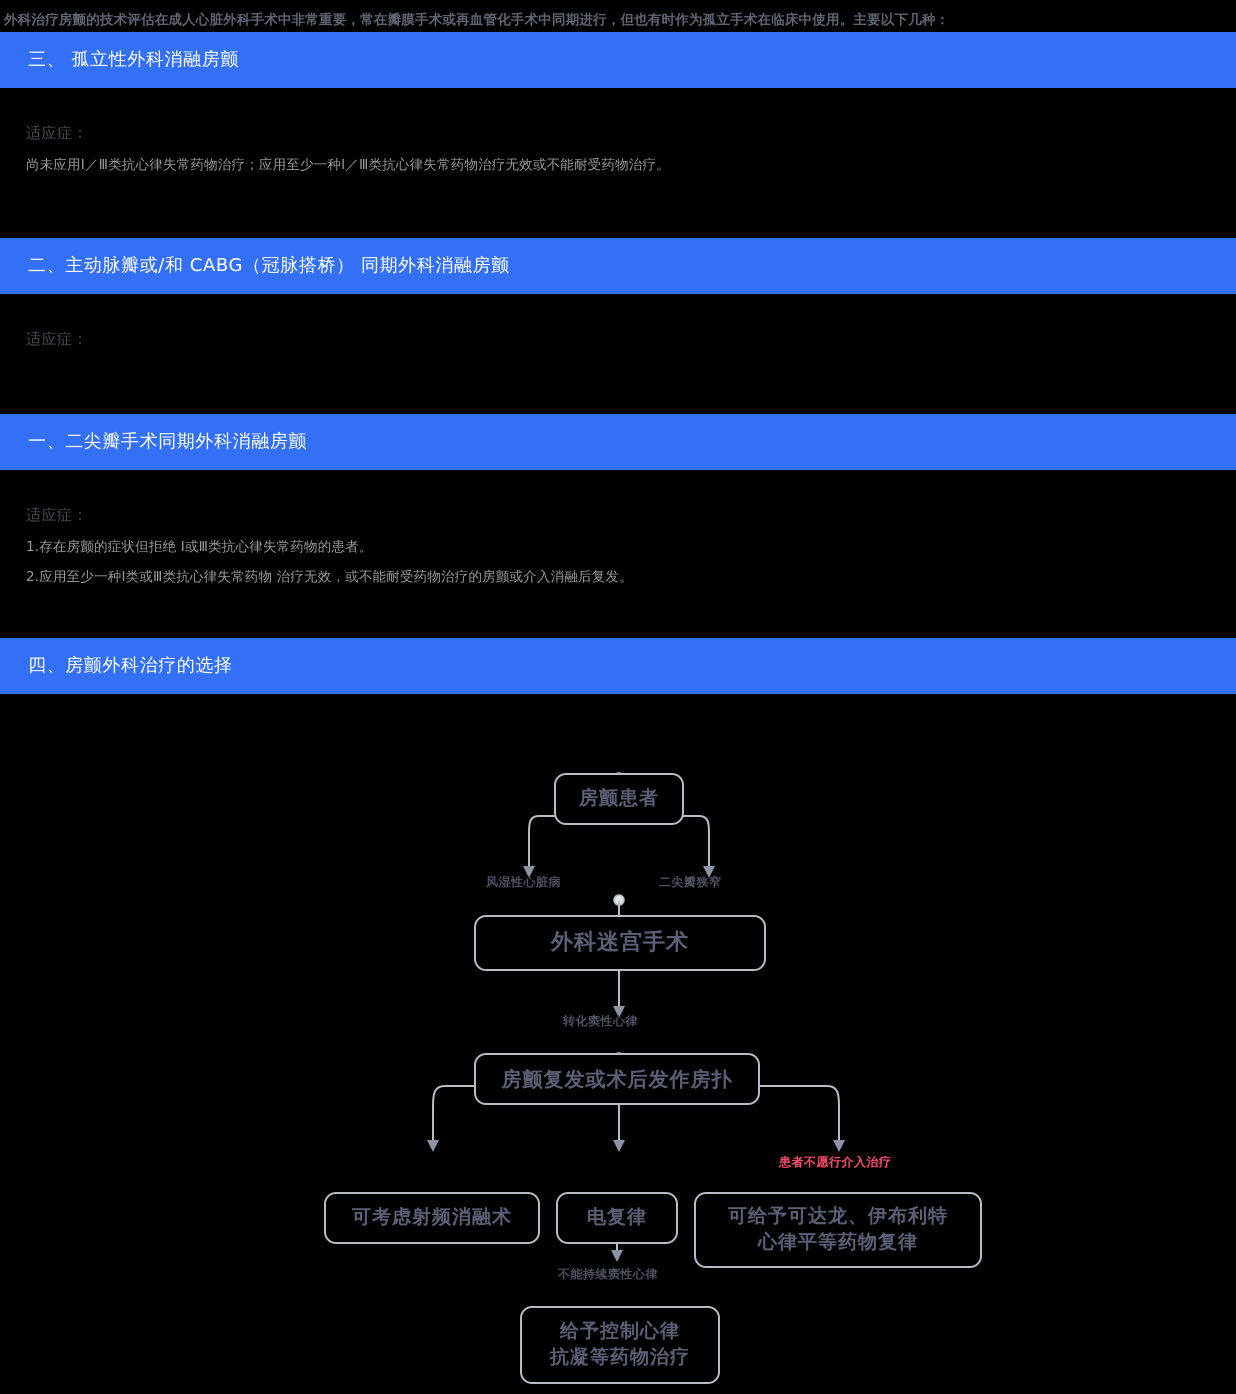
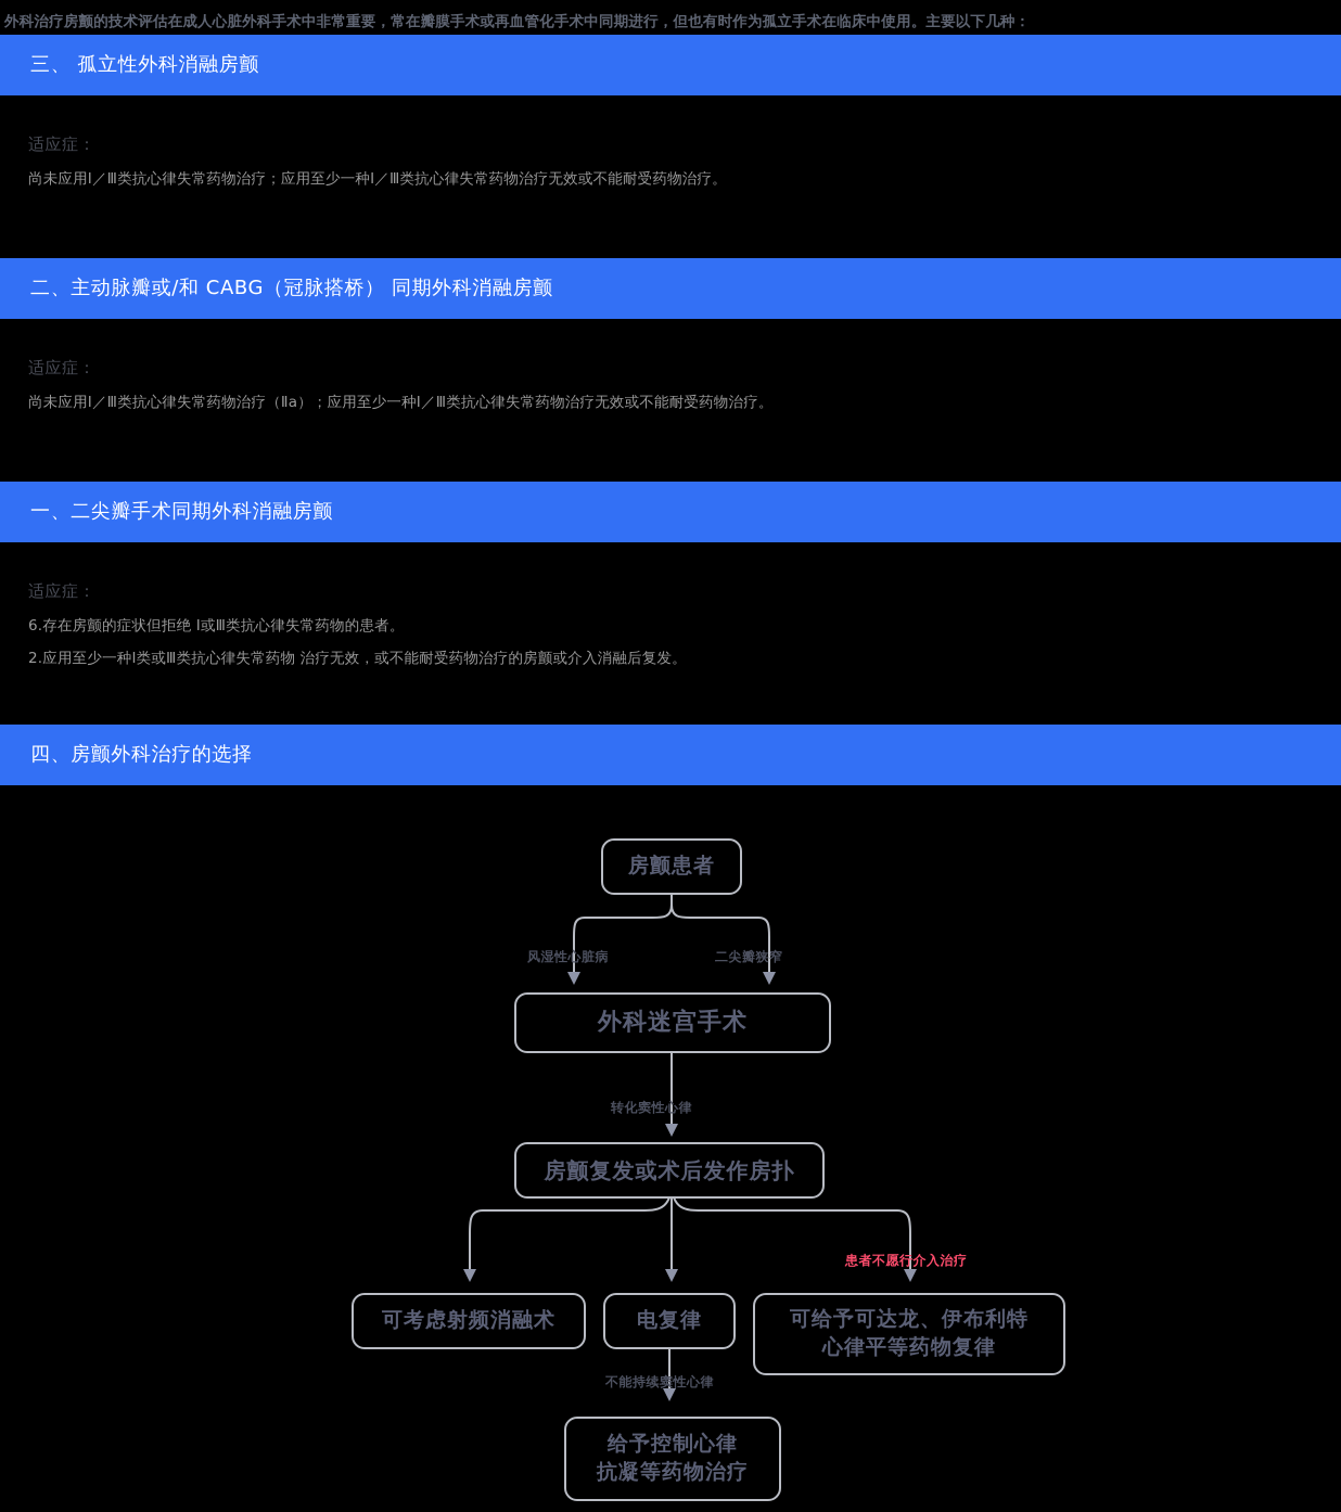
  外科治疗房颤的技术评估在成人心脏外科手术中非常重要，常在瓣膜手术或再血管化手术中同期进行，但也有时作为孤立手术在临床中使用。主要以下几种：
  三、 孤立性外科消融房颤
  适应症：
  尚未应用Ⅰ／Ⅲ类抗心律失常药物治疗；应用至少一种Ⅰ／Ⅲ类抗心律失常药物治疗无效或不能耐受药物治疗。
  二、主动脉瓣或/和 CABG（冠脉搭桥） 同期外科消融房颤
  适应症：
+ 尚未应用Ⅰ／Ⅲ类抗心律失常药物治疗（Ⅱa）；应用至少一种Ⅰ／Ⅲ类抗心律失常药物治疗无效或不能耐受药物治疗。
  一、二尖瓣手术同期外科消融房颤
  适应症：
- 1.存在房颤的症状但拒绝 Ⅰ或Ⅲ类抗心律失常药物的患者。
+ 6.存在房颤的症状但拒绝 Ⅰ或Ⅲ类抗心律失常药物的患者。
  2.应用至少一种Ⅰ类或Ⅲ类抗心律失常药物 治疗无效，或不能耐受药物治疗的房颤或介入消融后复发。
  四、房颤外科治疗的选择
  房颤患者
  外科迷宫手术
  房颤复发或术后发作房扑
  可考虑射频消融术
  电复律
  可给予可达龙、伊布利特
  心律平等药物复律
  给予控制心律
  抗凝等药物治疗
  风湿性心脏病
  二尖瓣狭窄
  转化窦性心律
  不能持续窦性心律
  患者不愿行介入治疗
